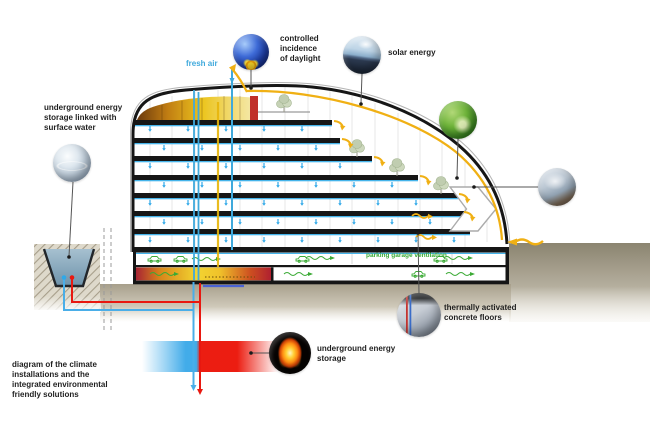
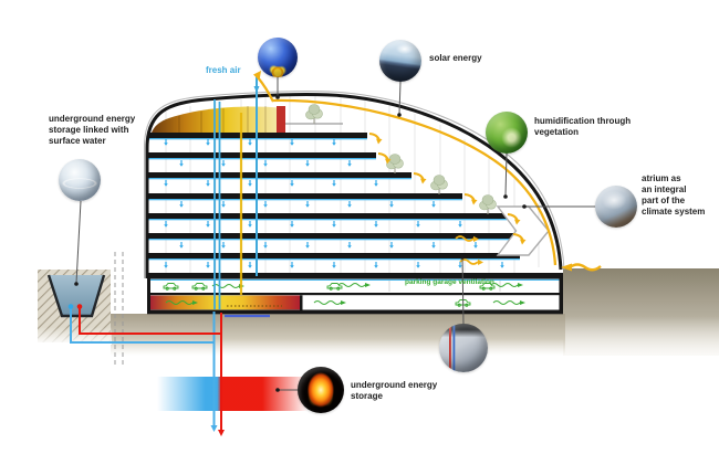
  fresh air
- controlled
- incidence
- of daylight
  solar energy
+ humidification through
+ vegetation
+ atrium as
+ an integral
+ part of the
+ climate system
  underground energy
  storage linked with
  surface water
- thermally activated
- concrete floors
  underground energy
  storage
- diagram of the climate
- installations and the
- integrated environmental
- friendly solutions
